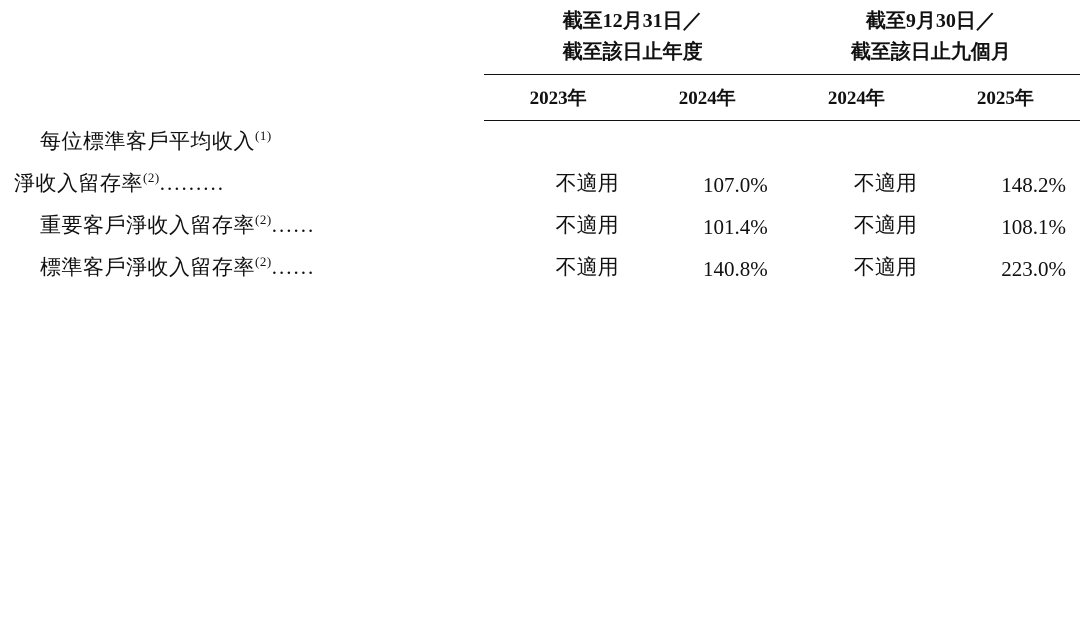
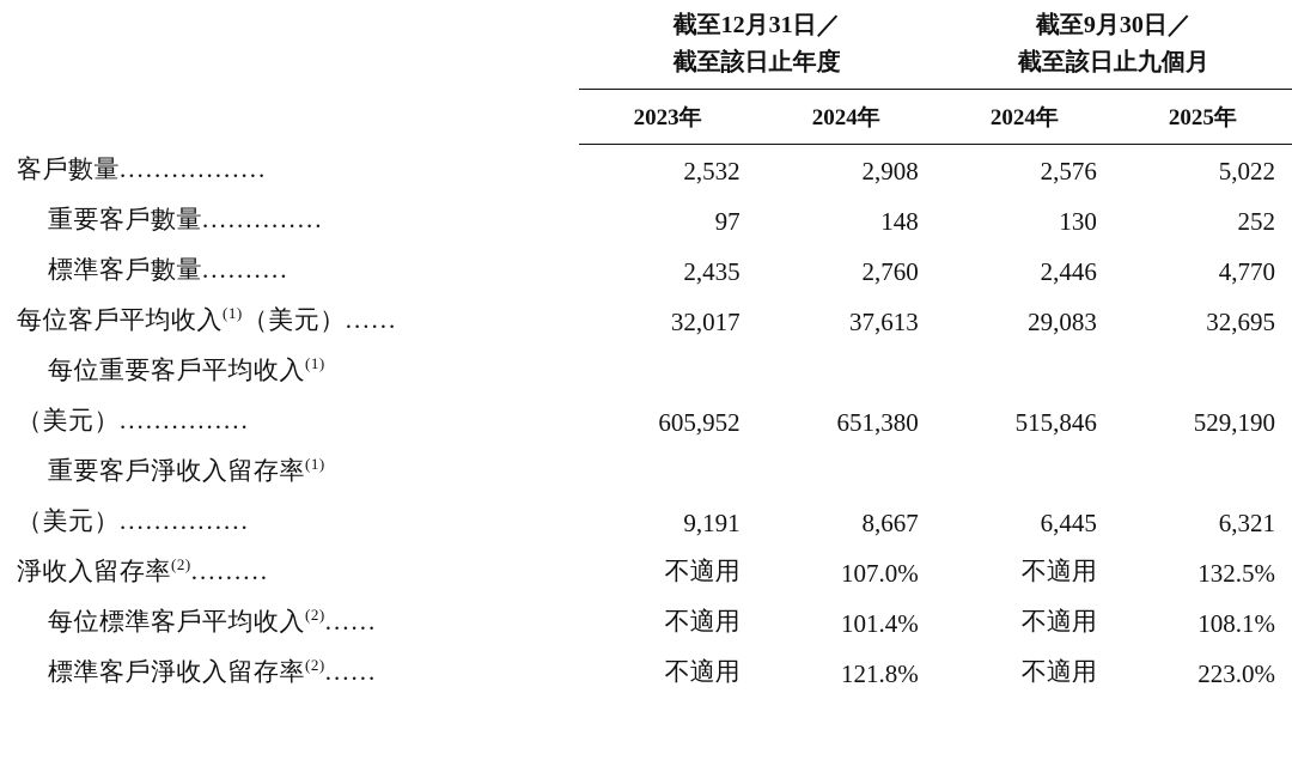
  	截至12月31日／ 截至該日止年度	截至9月30日／ 截至該日止九個月
  	2023年	2024年	2024年	2025年
+ 客戶數量.................	2,532	2,908	2,576	5,022
+ 重要客戶數量..............	97	148	130	252
+ 標準客戶數量..........	2,435	2,760	2,446	4,770
+ 每位客戶平均收入(1)（美元）......	32,017	37,613	29,083	32,695
+ 每位重要客戶平均收入(1)
+ （美元）...............	605,952	651,380	515,846	529,190
- 每位標準客戶平均收入(1)
+ 重要客戶淨收入留存率(1)
+ （美元）...............	9,191	8,667	6,445	6,321
- 淨收入留存率(2).........	不適用	107.0%	不適用	148.2%
+ 淨收入留存率(2).........	不適用	107.0%	不適用	132.5%
- 重要客戶淨收入留存率(2)......	不適用	101.4%	不適用	108.1%
+ 每位標準客戶平均收入(2)......	不適用	101.4%	不適用	108.1%
- 標準客戶淨收入留存率(2)......	不適用	140.8%	不適用	223.0%
+ 標準客戶淨收入留存率(2)......	不適用	121.8%	不適用	223.0%
